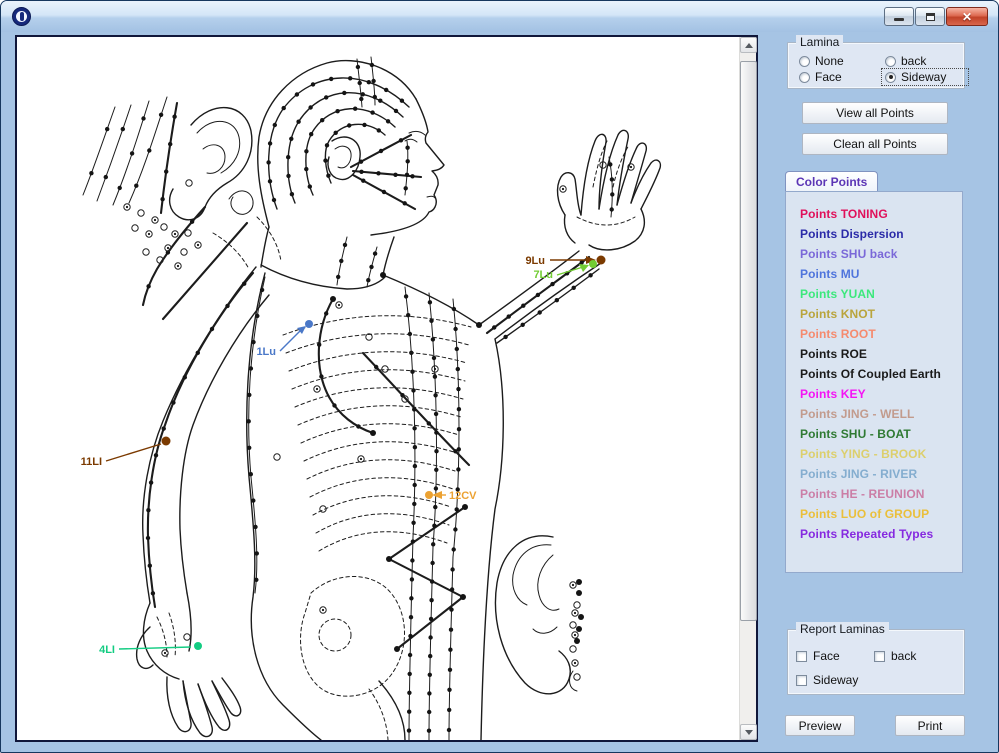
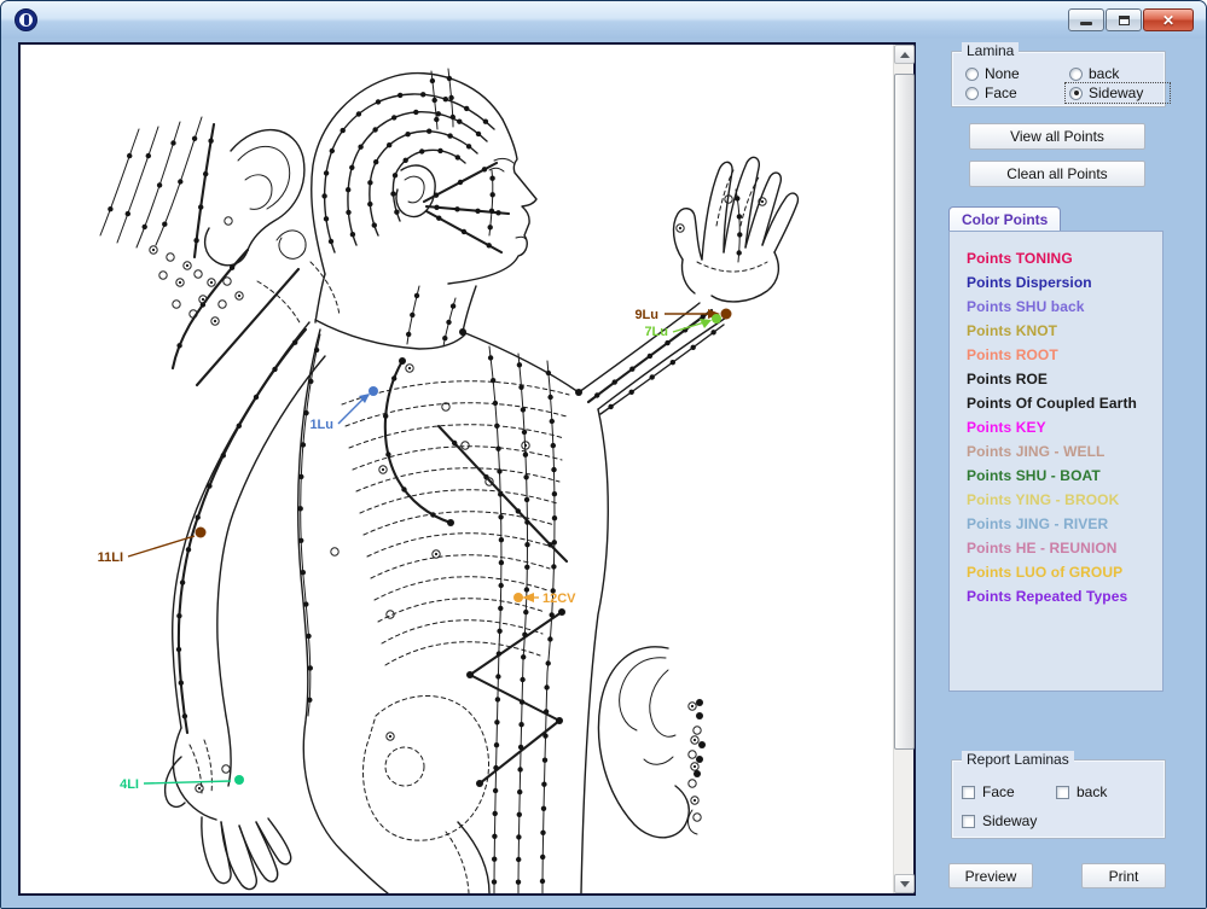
  ✕
  9Lu
  7Lu
  1Lu
  11LI
  12CV
  4LI
  Lamina
  None
  Face
  back
  Sideway
  View all Points
  Clean all Points
  Color Points
  Points TONING
  Points Dispersion
  Points SHU back
- Points MU
- Points YUAN
  Points KNOT
  Points ROOT
  Points ROE
  Points Of Coupled Earth
  Points KEY
  Points JING - WELL
  Points SHU - BOAT
  Points YING - BROOK
  Points JING - RIVER
  Points HE - REUNION
  Points LUO of GROUP
  Points Repeated Types
  Report Laminas
  Face
  back
  Sideway
  Preview
  Print
